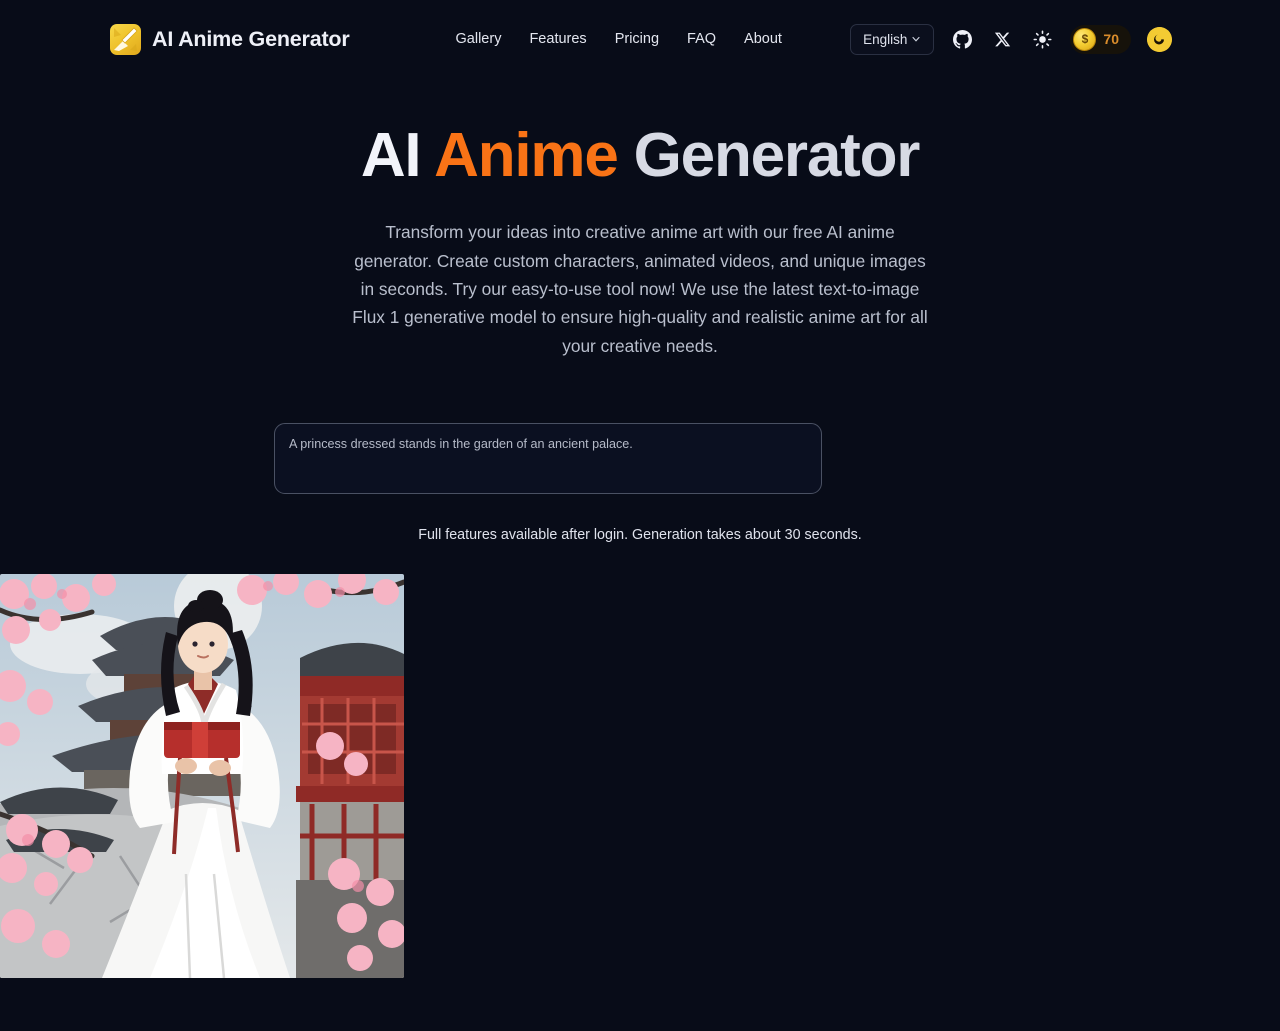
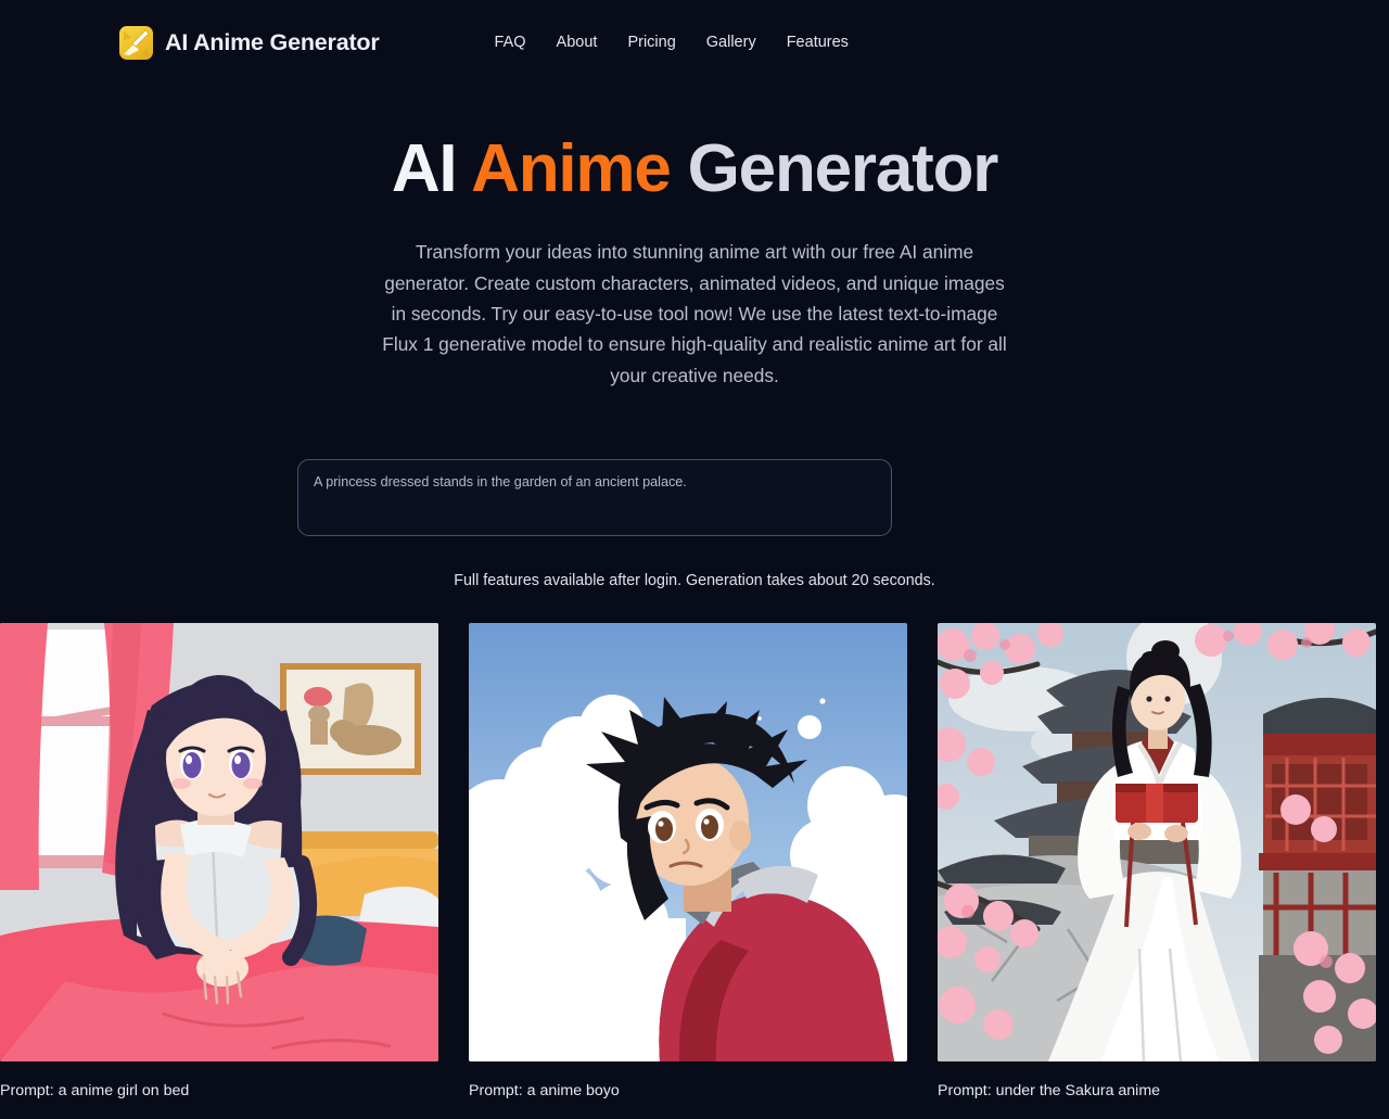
  AI Anime Generator
- Gallery
+ FAQ
- Features
+ About
  Pricing
- FAQ
+ Gallery
- About
+ Features
- English
- $
- 70
  AI Anime Generator
- Transform your ideas into creative anime art with our free AI anime generator. Create custom characters, animated videos, and unique images in seconds. Try our easy-to-use tool now! We use the latest text-to-image Flux 1 generative model to ensure high-quality and realistic anime art for all your creative needs.
+ Transform your ideas into stunning anime art with our free AI anime generator. Create custom characters, animated videos, and unique images in seconds. Try our easy-to-use tool now! We use the latest text-to-image Flux 1 generative model to ensure high-quality and realistic anime art for all your creative needs.
  A princess dressed stands in the garden of an ancient palace.
- Full features available after login. Generation takes about 30 seconds.
+ Full features available after login. Generation takes about 20 seconds.
+ Prompt: a anime girl on bed
+ Prompt: a anime boyo
+ Prompt: under the Sakura anime
